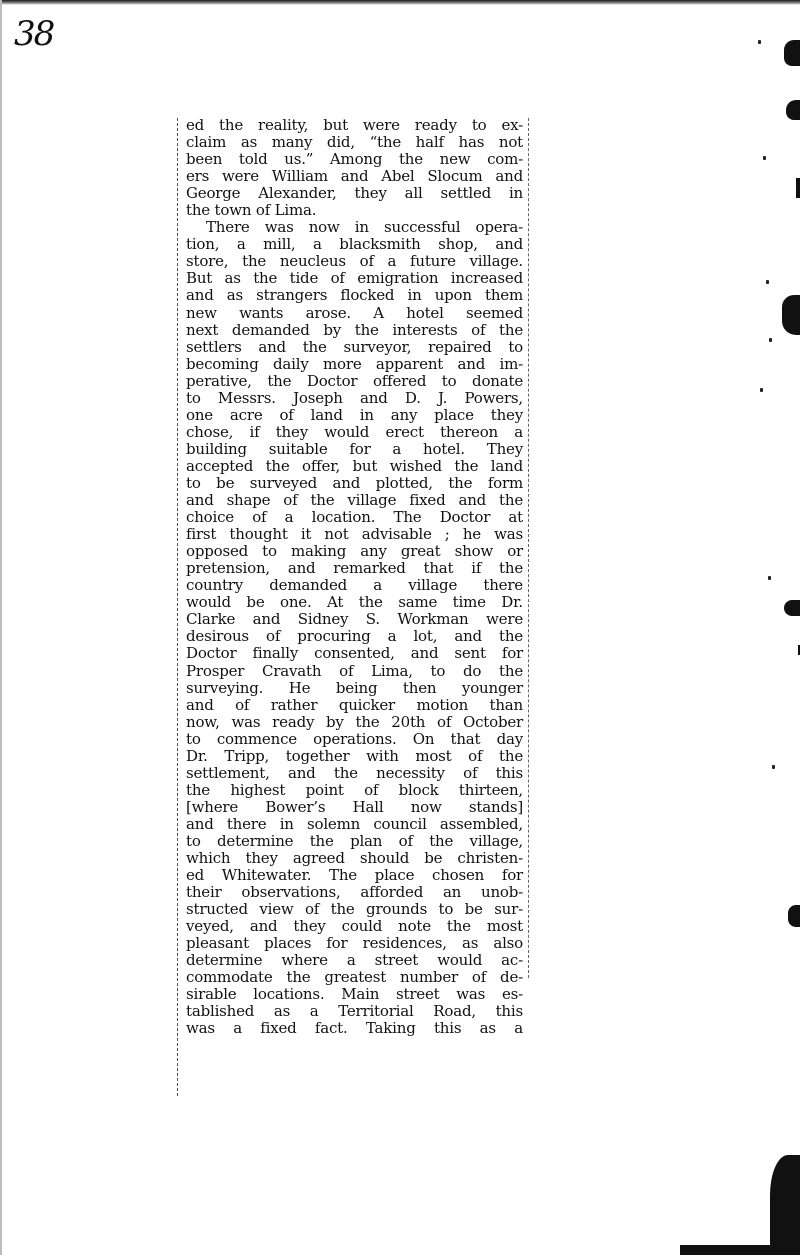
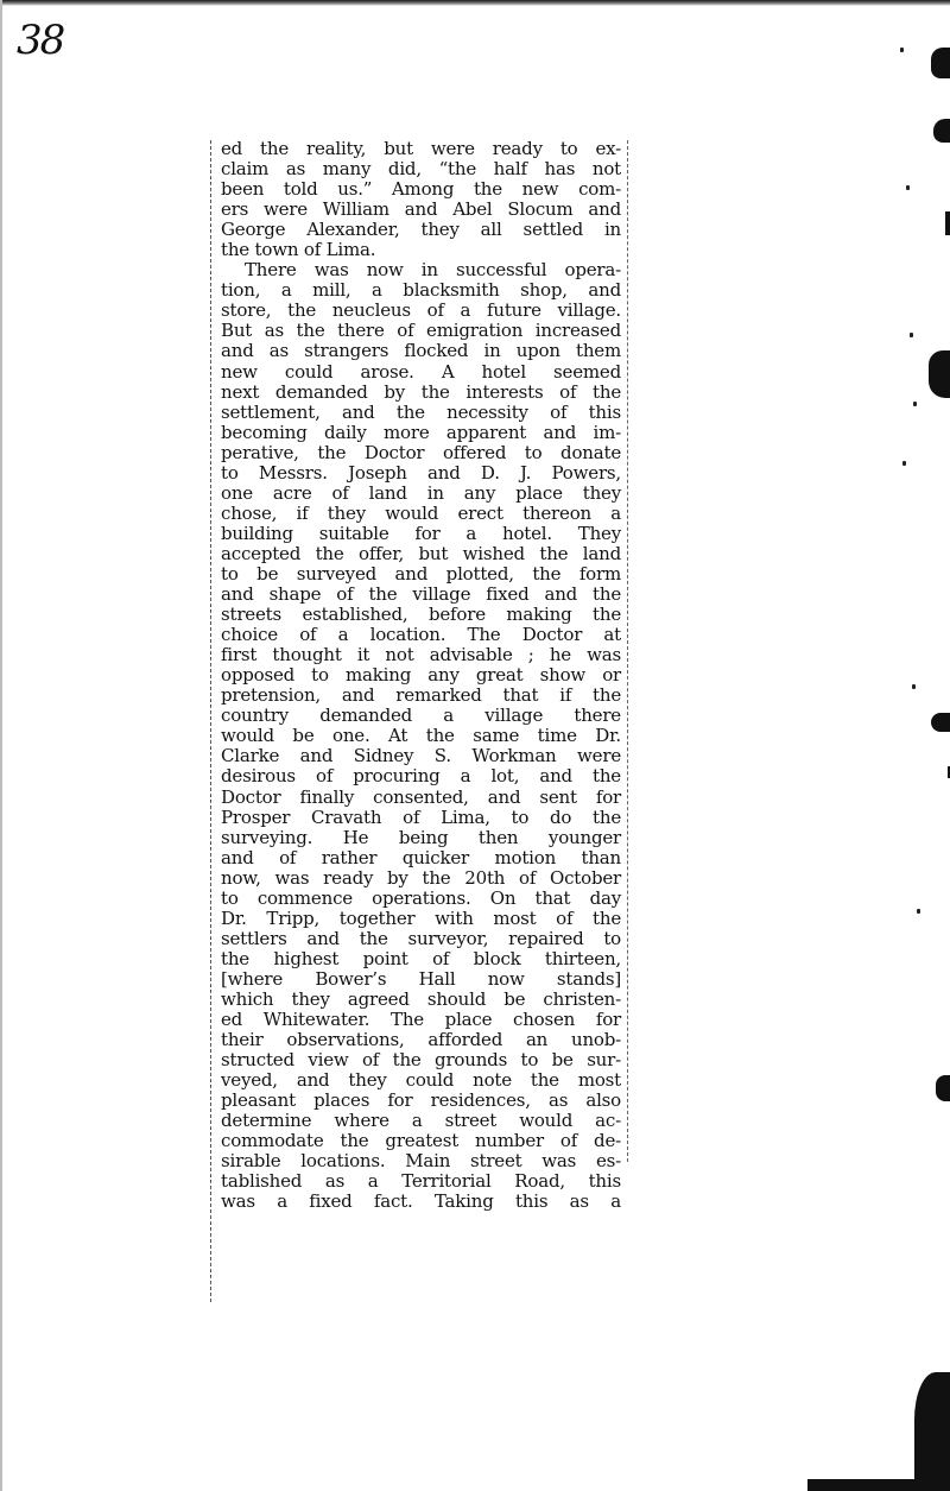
  38
  ed the reality, but were ready to ex-
  claim as many did, “the half has not
  been told us.” Among the new com-
  ers were William and Abel Slocum and
  George Alexander, they all settled in
  the town of Lima.
  There was now in successful opera-
  tion, a mill, a blacksmith shop, and
  store, the neucleus of a future village.
- But as the tide of emigration increased
+ But as the there of emigration increased
  and as strangers flocked in upon them
- new wants arose. A hotel seemed
+ new could arose. A hotel seemed
  next demanded by the interests of the
- settlers and the surveyor, repaired to
+ settlement, and the necessity of this
  becoming daily more apparent and im-
  perative, the Doctor offered to donate
  to Messrs. Joseph and D. J. Powers,
  one acre of land in any place they
  chose, if they would erect thereon a
  building suitable for a hotel. They
  accepted the offer, but wished the land
  to be surveyed and plotted, the form
  and shape of the village fixed and the
+ streets established, before making the
  choice of a location. The Doctor at
  first thought it not advisable ; he was
  opposed to making any great show or
  pretension, and remarked that if the
  country demanded a village there
  would be one. At the same time Dr.
  Clarke and Sidney S. Workman were
  desirous of procuring a lot, and the
  Doctor finally consented, and sent for
  Prosper Cravath of Lima, to do the
  surveying. He being then younger
  and of rather quicker motion than
  now, was ready by the 20th of October
  to commence operations. On that day
  Dr. Tripp, together with most of the
- settlement, and the necessity of this
+ settlers and the surveyor, repaired to
  the highest point of block thirteen,
  [where Bower’s Hall now stands]
- and there in solemn council assembled,
- to determine the plan of the village,
  which they agreed should be christen-
  ed Whitewater. The place chosen for
  their observations, afforded an unob-
  structed view of the grounds to be sur-
  veyed, and they could note the most
  pleasant places for residences, as also
  determine where a street would ac-
  commodate the greatest number of de-
  sirable locations. Main street was es-
  tablished as a Territorial Road, this
  was a fixed fact. Taking this as a
